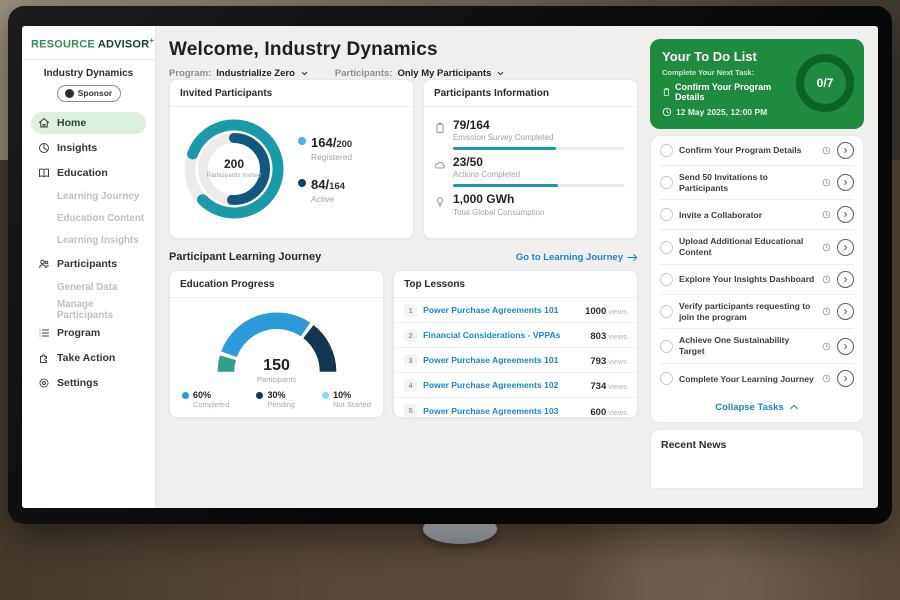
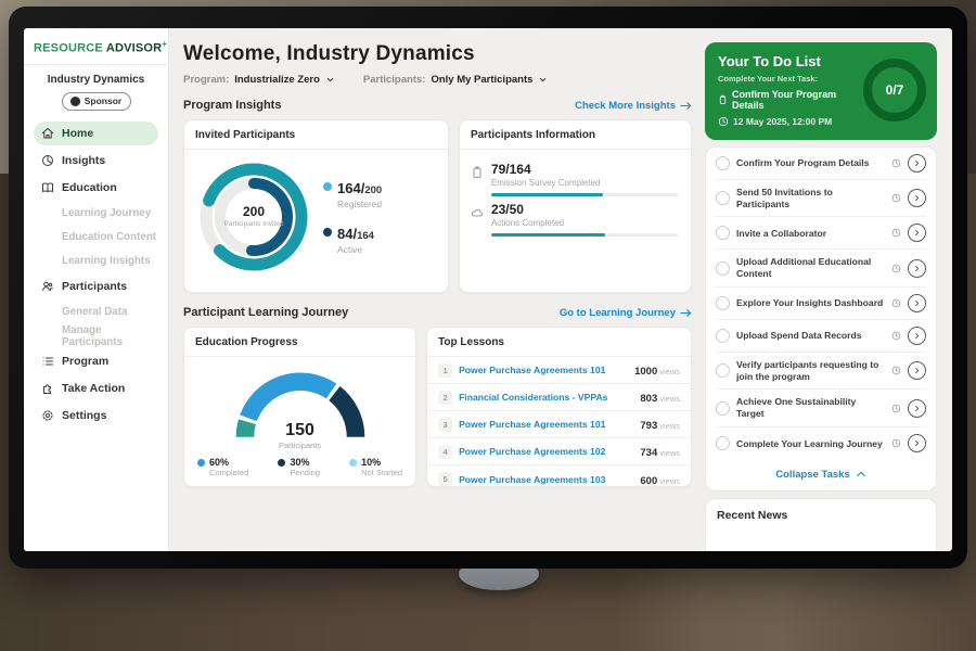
  RESOURCE ADVISOR+
  Industry Dynamics
  Sponsor
  Home
  Insights
  Education
  Learning Journey
  Education Content
  Learning Insights
  Participants
  General Data
  Manage Participants
  Program
  Take Action
  Settings
  Welcome, Industry Dynamics
  Program:
  Industrialize Zero
  Participants:
  Only My Participants
+ Program Insights
+ Check More Insights
  Invited Participants
  200
  164/200
  Registered
  84/164
  Active
  Participants Information
  79/164
  Emission Survey Completed
  23/50
  Actions Completed
- 1,000 GWh
- Total Global Consumption
  Participant Learning Journey
  Go to Learning Journey
  Education Progress
  150
  Participants
  60%
  Completed
  30%
  Pending
  10%
  Not Started
  Top Lessons
  1
  Power Purchase Agreements 101
  1000 views
  2
  Financial Considerations - VPPAs
  803 views
  3
  Power Purchase Agreements 101
  793 views
  4
  Power Purchase Agreements 102
  734 views
  5
  Power Purchase Agreements 103
  600 views
  Your To Do List
  Complete Your Next Task:
  Confirm Your Program Details
  12 May 2025, 12:00 PM
  0/7
  Confirm Your Program Details
  Send 50 Invitations to Participants
  Invite a Collaborator
  Upload Additional Educational Content
  Explore Your Insights Dashboard
+ Upload Spend Data Records
  Verify participants requesting to join the program
  Achieve One Sustainability Target
  Complete Your Learning Journey
  Collapse Tasks
  Recent News
